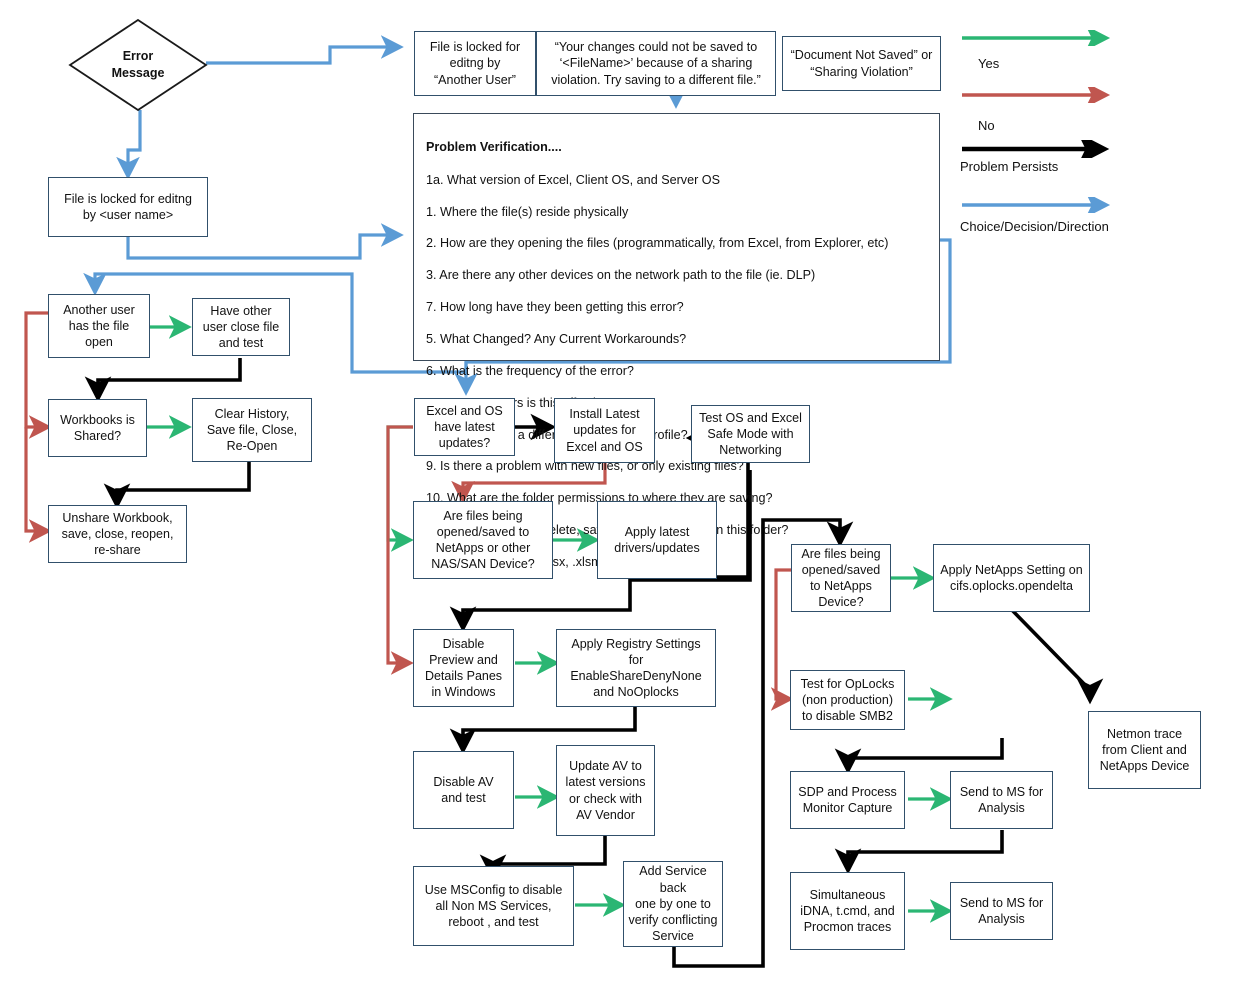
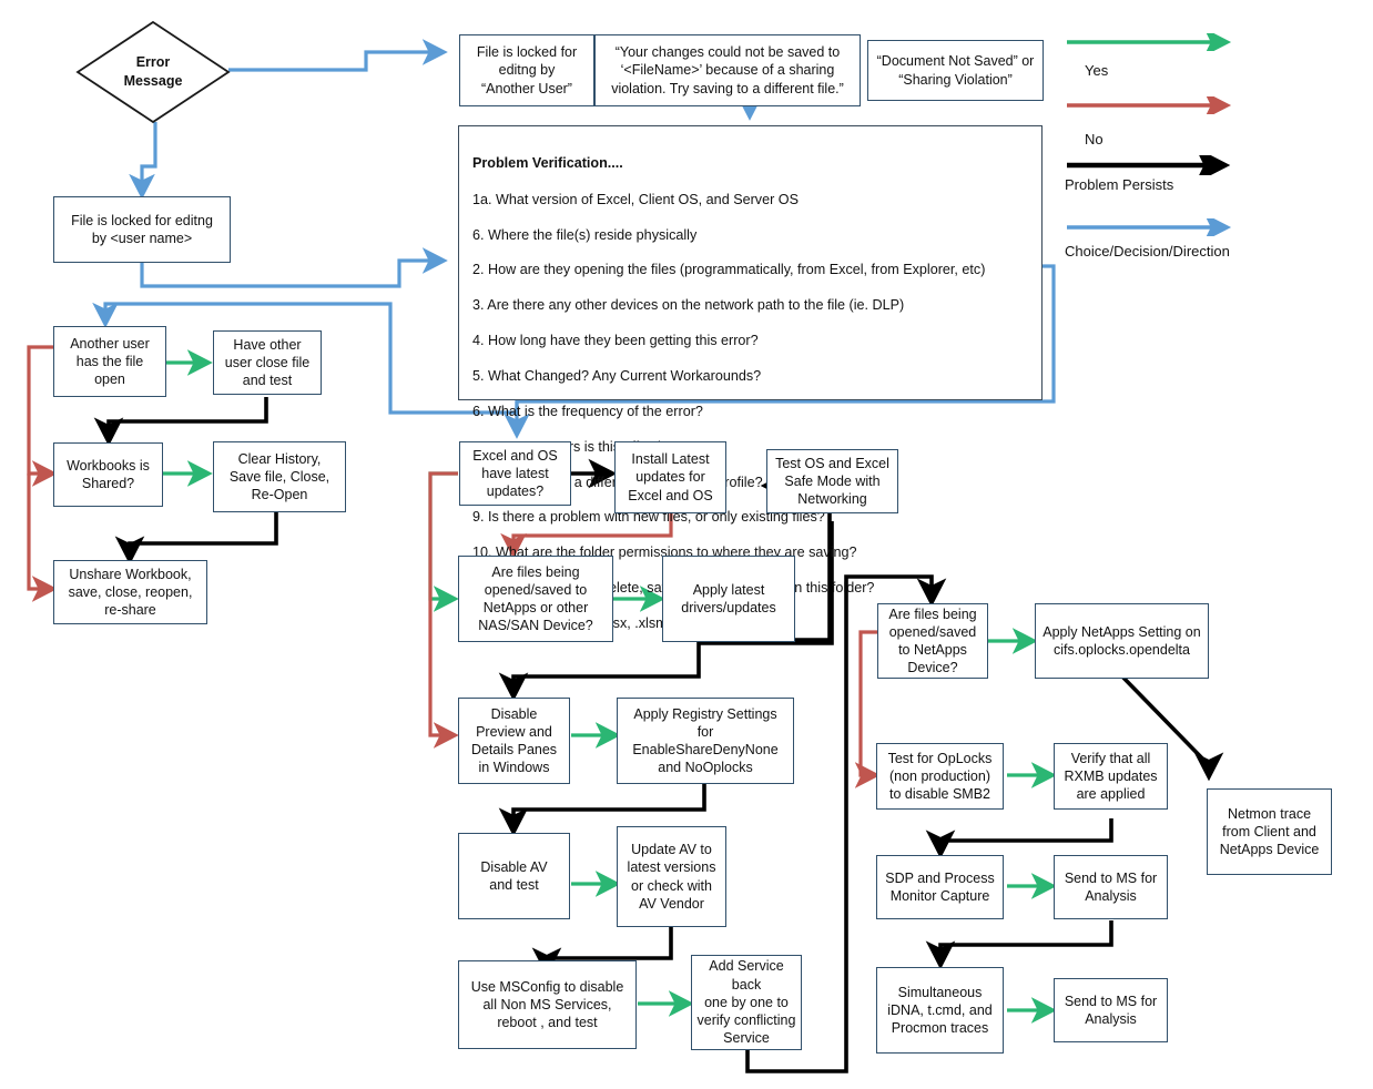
  Error
  Message
  File is locked for
  editng by
  “Another User”
  “Your changes could not be saved to
  ‘<FileName>’ because of a sharing
  violation. Try saving to a different file.”
  “Document Not Saved” or
  “Sharing Violation”
  File is locked for editng
  by <user name>
  Problem Verification....
  1a. What version of Excel, Client OS, and Server OS
- 1. Where the file(s) reside physically
+ 6. Where the file(s) reside physically
  2. How are they opening the files (programmatically, from Excel, from Explorer, etc)
  3. Are there any other devices on the network path to the file (ie. DLP)
- 7. How long have they been getting this error?
+ 4. How long have they been getting this error?
  5. What Changed? Any Current Workarounds?
  6. What is the frequency of the error?
  9. Is there a problem with new files, or only existing files?
  10. What are the folder permissions to where they are saving?
  Yes
  No
  Problem Persists
  Choice/Decision/Direction
  Another user
  has the file
  open
  Have other
  user close file
  and test
  Workbooks is
  Shared?
  Clear History,
  Save file, Close,
  Re-Open
  Unshare Workbook,
  save, close, reopen,
  re-share
  Excel and OS
  have latest
  updates?
  Install Latest
  updates for
  Excel and OS
  Test OS and Excel
  Safe Mode with
  Networking
  Are files being
  opened/saved to
  NetApps or other
  NAS/SAN Device?
  Apply latest
  drivers/updates
  Disable
  Preview and
  Details Panes
  in Windows
  Apply Registry Settings
  for
  EnableShareDenyNone
  and NoOplocks
  Disable AV
  and test
  Update AV to
  latest versions
  or check with
  AV Vendor
  Use MSConfig to disable
  all Non MS Services,
  reboot , and test
  Add Service back
  one by one to
  verify conflicting
  Service
  Are files being
  opened/saved
  to NetApps
  Device?
  Apply NetApps Setting on
  cifs.oplocks.opendelta
  Test for OpLocks
  (non production)
  to disable SMB2
+ Verify that all
+ RXMB updates
+ are applied
  SDP and Process
  Monitor Capture
  Send to MS for
  Analysis
  Simultaneous
  iDNA, t.cmd, and
  Procmon traces
  Send to MS for
  Analysis
  Netmon trace
  from Client and
  NetApps Device
